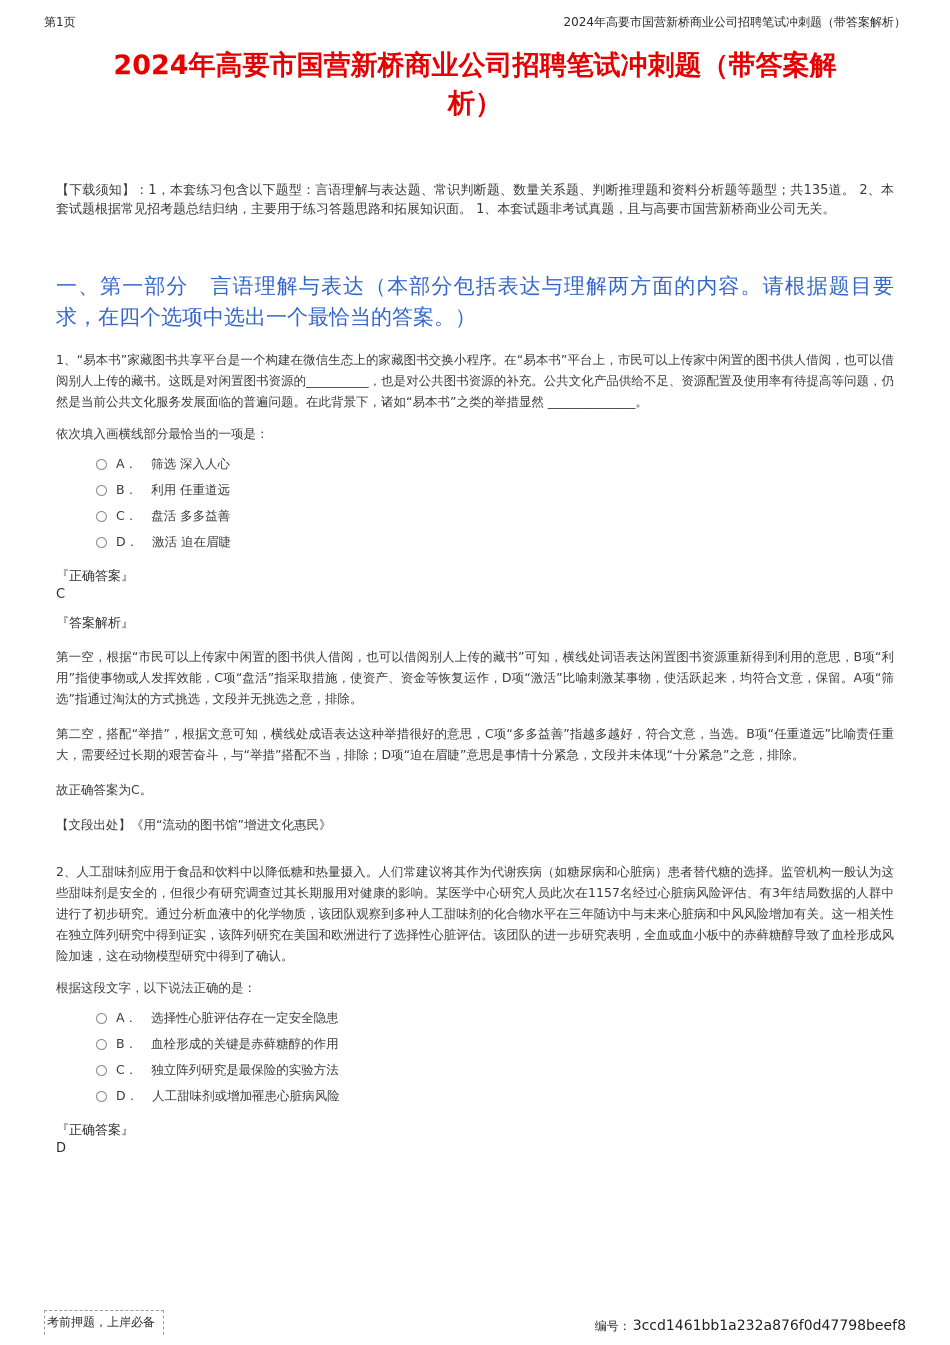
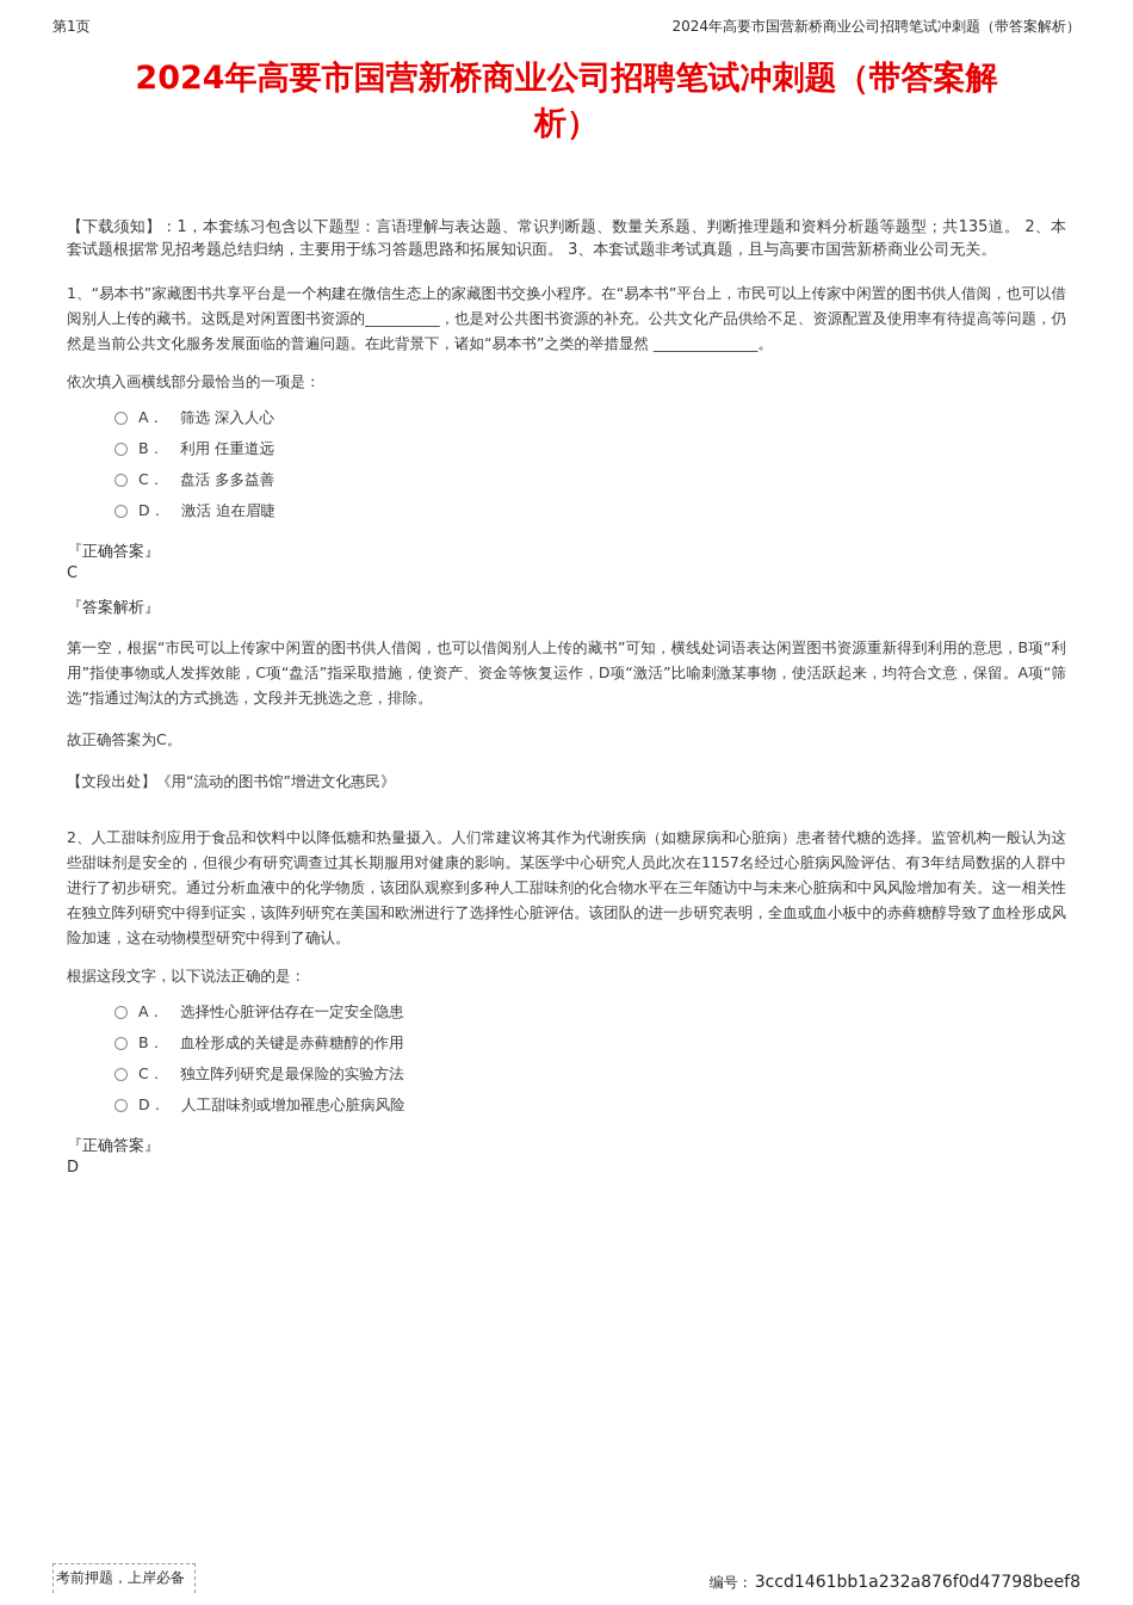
  第1页
  2024年高要市国营新桥商业公司招聘笔试冲刺题（带答案解析）
  2024年高要市国营新桥商业公司招聘笔试冲刺题（带答案解析）
- 【下载须知】：1，本套练习包含以下题型：言语理解与表达题、常识判断题、数量关系题、判断推理题和资料分析题等题型；共135道。 2、本套试题根据常见招考题总结归纳，主要用于练习答题思路和拓展知识面。 1、本套试题非考试真题，且与高要市国营新桥商业公司无关。
+ 【下载须知】：1，本套练习包含以下题型：言语理解与表达题、常识判断题、数量关系题、判断推理题和资料分析题等题型；共135道。 2、本套试题根据常见招考题总结归纳，主要用于练习答题思路和拓展知识面。 3、本套试题非考试真题，且与高要市国营新桥商业公司无关。
- 一、第一部分 言语理解与表达（本部分包括表达与理解两方面的内容。请根据题目要求，在四个选项中选出一个最恰当的答案。）
  1、“易本书”家藏图书共享平台是一个构建在微信生态上的家藏图书交换小程序。在“易本书”平台上，市民可以上传家中闲置的图书供人借阅，也可以借阅别人上传的藏书。这既是对闲置图书资源的__________，也是对公共图书资源的补充。公共文化产品供给不足、资源配置及使用率有待提高等问题，仍然是当前公共文化服务发展面临的普遍问题。在此背景下，诸如“易本书”之类的举措显然 ______________。
  依次填入画横线部分最恰当的一项是：
  A．
  筛选 深入人心
  B．
  利用 任重道远
  C．
  盘活 多多益善
  D．
  激活 迫在眉睫
  『正确答案』
  C
  『答案解析』
  第一空，根据“市民可以上传家中闲置的图书供人借阅，也可以借阅别人上传的藏书”可知，横线处词语表达闲置图书资源重新得到利用的意思，B项“利用”指使事物或人发挥效能，C项“盘活”指采取措施，使资产、资金等恢复运作，D项“激活”比喻刺激某事物，使活跃起来，均符合文意，保留。A项“筛选”指通过淘汰的方式挑选，文段并无挑选之意，排除。
- 第二空，搭配“举措”，根据文意可知，横线处成语表达这种举措很好的意思，C项“多多益善”指越多越好，符合文意，当选。B项“任重道远”比喻责任重大，需要经过长期的艰苦奋斗，与“举措”搭配不当，排除；D项“迫在眉睫”意思是事情十分紧急，文段并未体现“十分紧急”之意，排除。
  故正确答案为C。
  【文段出处】《用“流动的图书馆”增进文化惠民》
  2、人工甜味剂应用于食品和饮料中以降低糖和热量摄入。人们常建议将其作为代谢疾病（如糖尿病和心脏病）患者替代糖的选择。监管机构一般认为这些甜味剂是安全的，但很少有研究调查过其长期服用对健康的影响。某医学中心研究人员此次在1157名经过心脏病风险评估、有3年结局数据的人群中进行了初步研究。通过分析血液中的化学物质，该团队观察到多种人工甜味剂的化合物水平在三年随访中与未来心脏病和中风风险增加有关。这一相关性在独立阵列研究中得到证实，该阵列研究在美国和欧洲进行了选择性心脏评估。该团队的进一步研究表明，全血或血小板中的赤藓糖醇导致了血栓形成风险加速，这在动物模型研究中得到了确认。
  根据这段文字，以下说法正确的是：
  A．
  选择性心脏评估存在一定安全隐患
  B．
  血栓形成的关键是赤藓糖醇的作用
  C．
  独立阵列研究是最保险的实验方法
  D．
  人工甜味剂或增加罹患心脏病风险
  『正确答案』
  D
  考前押题，上岸必备
  编号： 3ccd1461bb1a232a876f0d47798beef8
